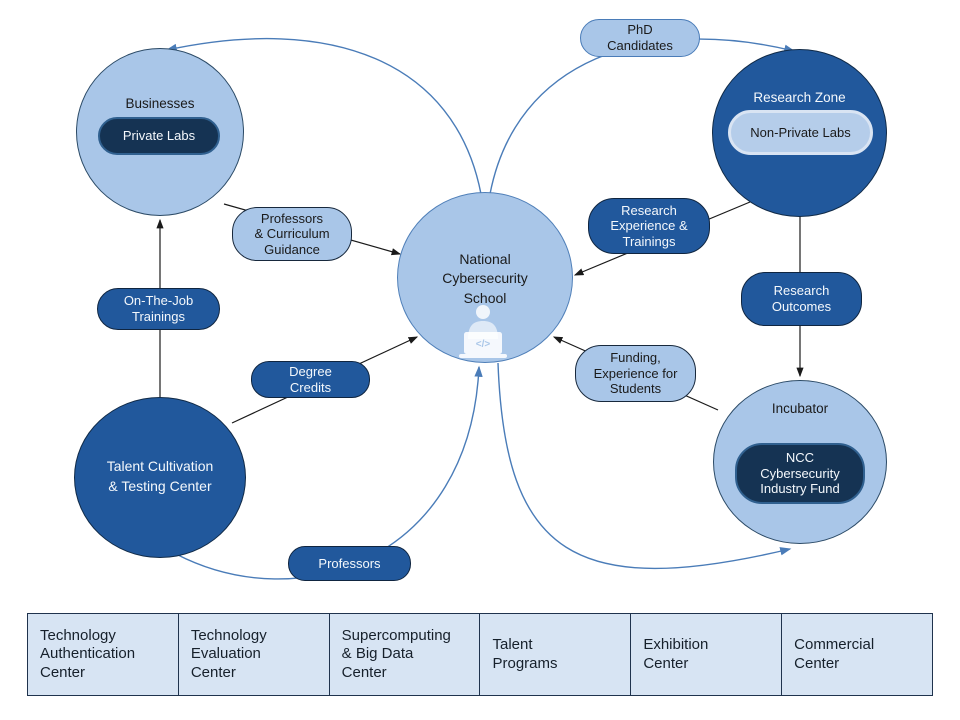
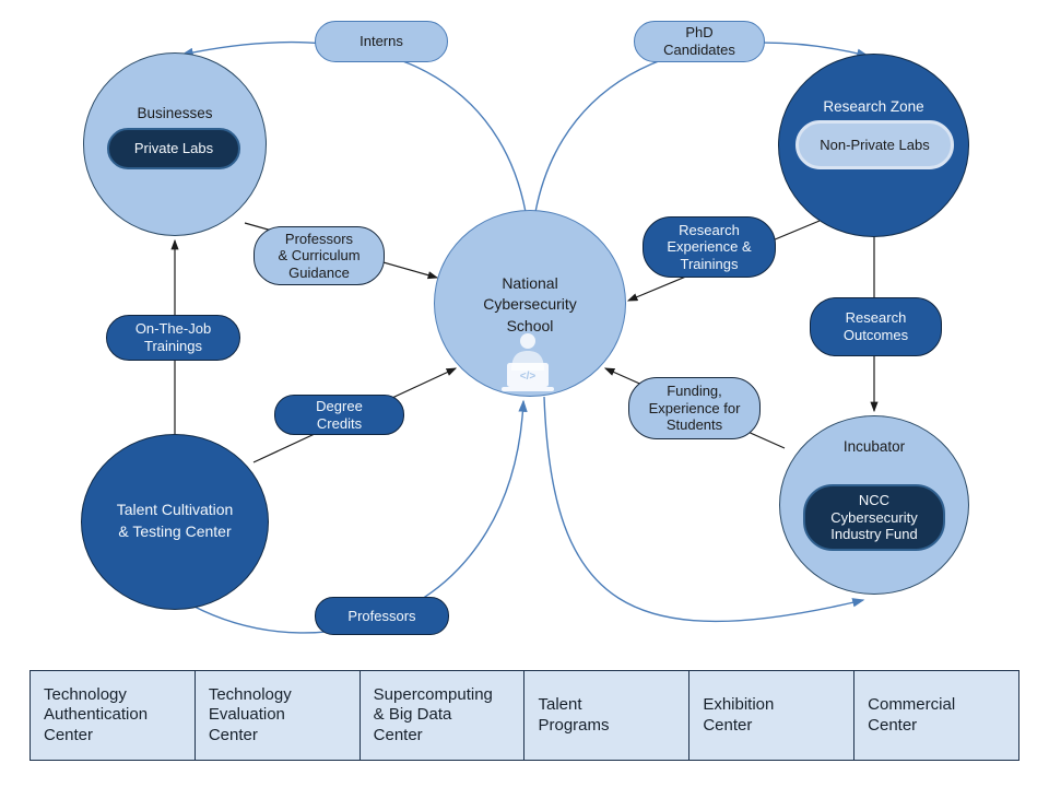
  Businesses
  Research Zone
  National
  Cybersecurity
  School
  Talent Cultivation
  & Testing Center
  Incubator
  </>
  Private Labs
  Non-Private Labs
  NCC
  Cybersecurity
  Industry Fund
+ Interns
  PhD
  Candidates
  Professors
  & Curriculum
  Guidance
  Research
  Experience &
  Trainings
  On-The-Job
  Trainings
  Research
  Outcomes
  Degree
  Credits
  Funding,
  Experience for
  Students
  Professors
  Technology
  Authentication
  Center
  Technology
  Evaluation
  Center
  Supercomputing
  & Big Data
  Center
  Talent
  Programs
  Exhibition
  Center
  Commercial
  Center
